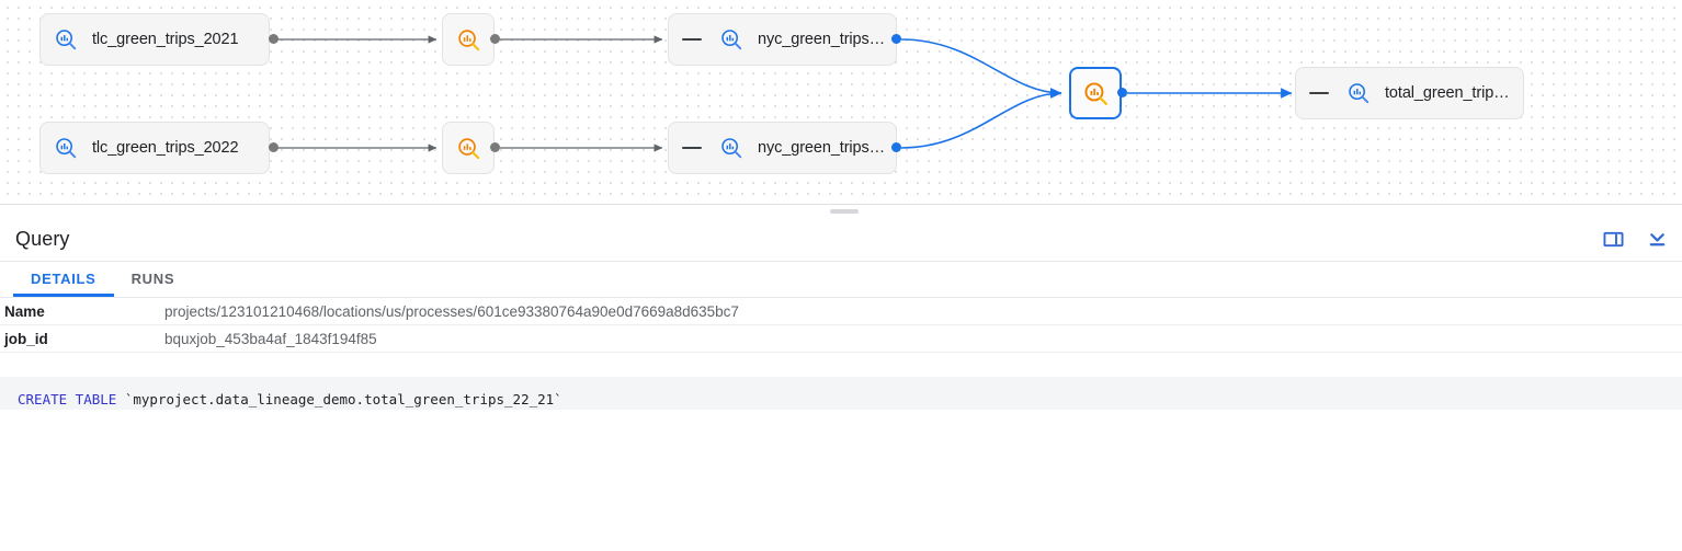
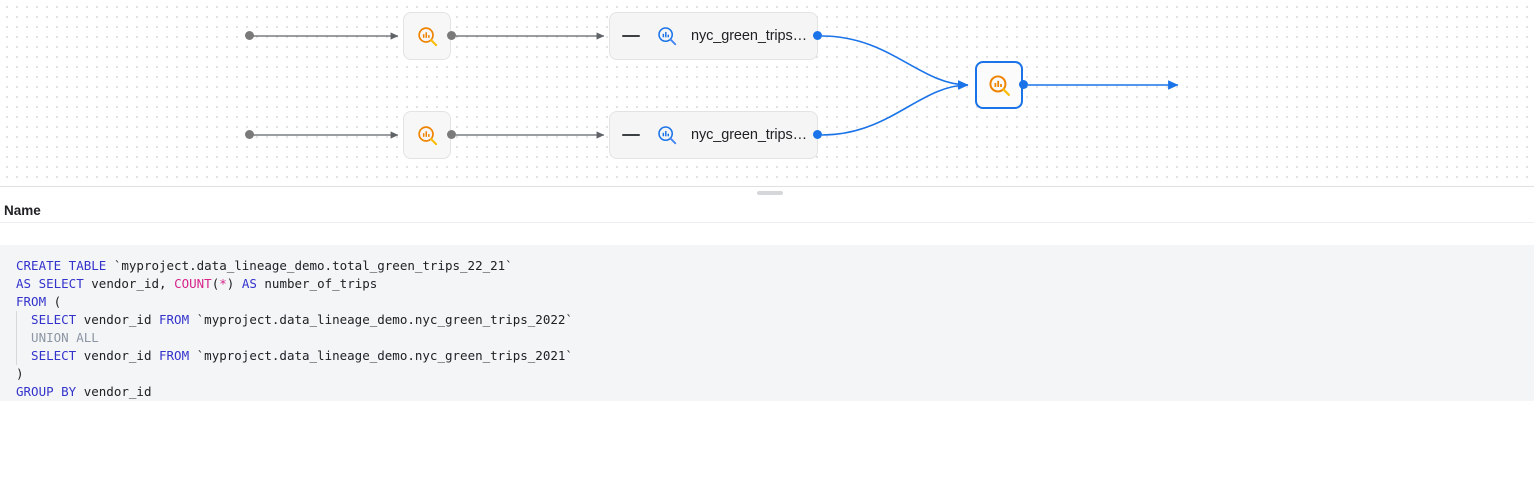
- tlc_green_trips_2021
- tlc_green_trips_2022
  nyc_green_trips…
  nyc_green_trips…
- total_green_trip…
- Query
- DETAILS
- RUNS
  Name
- projects/123101210468/locations/us/processes/601ce93380764a90e0d7669a8d635bc7
- job_id
- bquxjob_453ba4af_1843f194f85
  CREATE TABLE `myproject.data_lineage_demo.total_green_trips_22_21`
+ AS SELECT vendor_id, COUNT(*) AS number_of_trips
+ FROM (
+ SELECT vendor_id FROM `myproject.data_lineage_demo.nyc_green_trips_2022`
+ UNION ALL
+ SELECT vendor_id FROM `myproject.data_lineage_demo.nyc_green_trips_2021`
+ )
+ GROUP BY vendor_id
